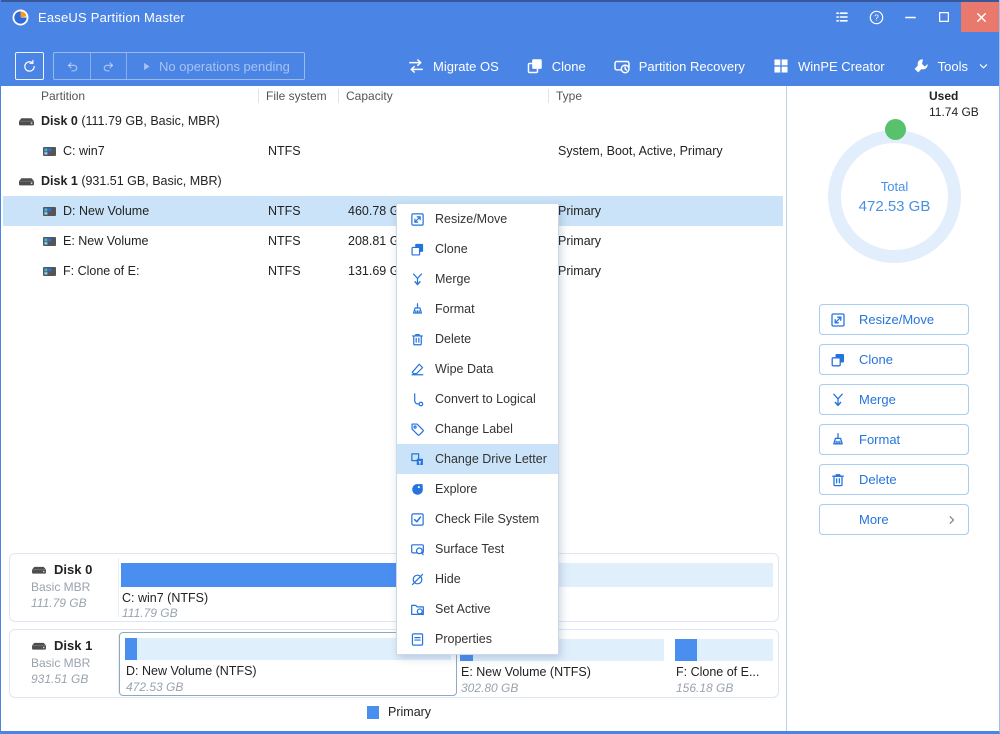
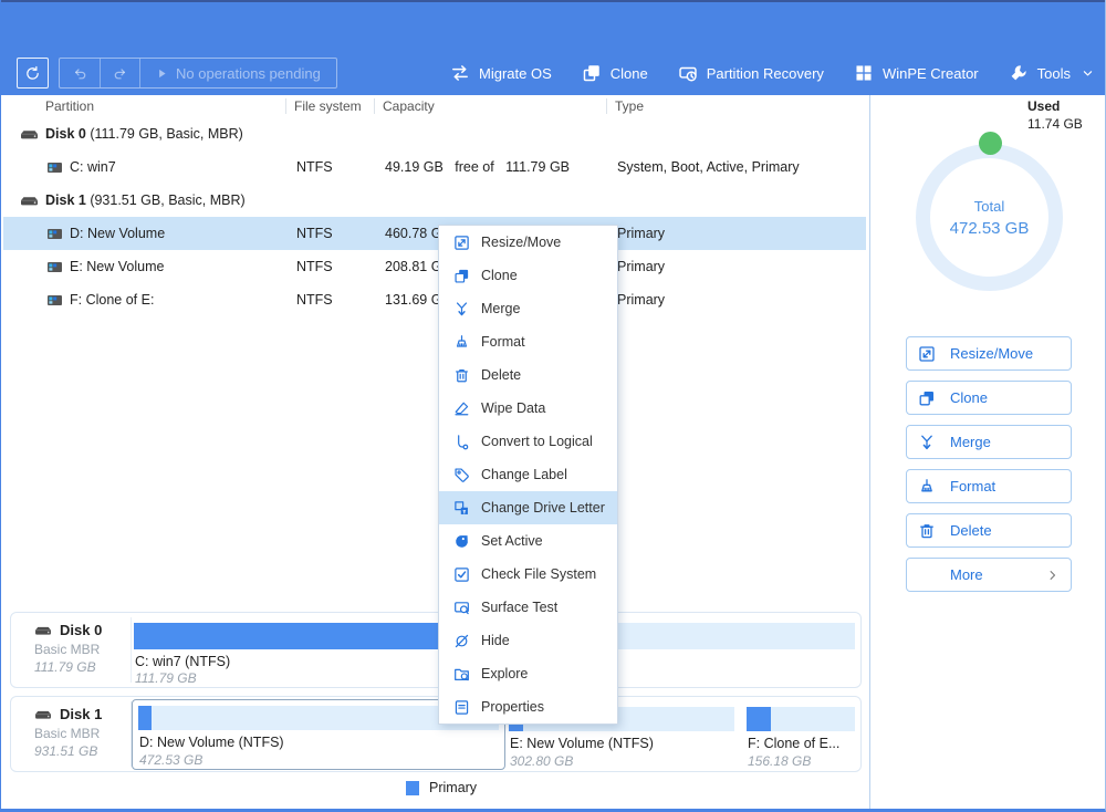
- EaseUS Partition Master
- ?
  No operations pending
  Migrate OS
  Clone
  Partition Recovery
  WinPE Creator
  Tools
  Partition
  File system
  Capacity
  Type
  Disk 0
  (111.79 GB, Basic, MBR)
  C: win7
  NTFS
+ 49.19 GB free of 111.79 GB
  System, Boot, Active, Primary
  Disk 1
  (931.51 GB, Basic, MBR)
  D: New Volume
  NTFS
  460.78 G
  Primary
  E: New Volume
  NTFS
  208.81 G
  Primary
  F: Clone of E:
  NTFS
  131.69 G
  Primary
  Disk 0
  Basic MBR
  111.79 GB
  C: win7 (NTFS)
  111.79 GB
  Disk 1
  Basic MBR
  931.51 GB
  D: New Volume (NTFS)
  472.53 GB
  E: New Volume (NTFS)
  302.80 GB
  F: Clone of E...
  156.18 GB
  Primary
  Used
  11.74 GB
  Total
  472.53 GB
  Resize/Move
  Clone
  Merge
  Format
  Delete
  More
  Resize/Move
  Clone
  Merge
  Format
  Delete
  Wipe Data
  Convert to Logical
  Change Label
  Change Drive Letter
- Explore
+ Set Active
  Check File System
  Surface Test
  Hide
- Set Active
+ Explore
  Properties
